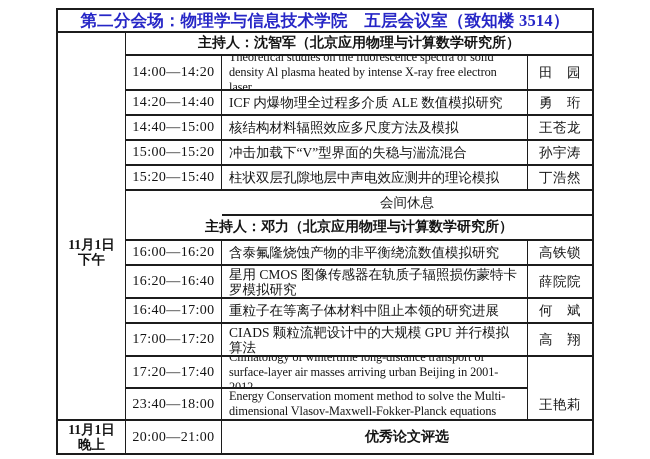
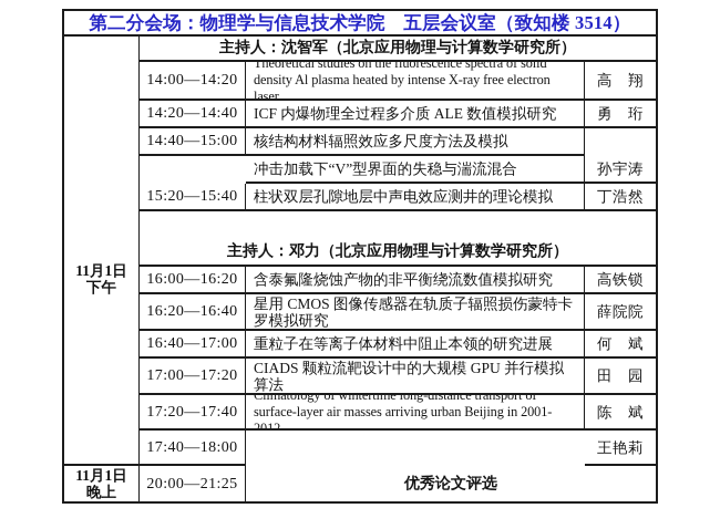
  第二分会场：物理学与信息技术学院 五层会议室（致知楼 3514）
  11月1日
  下午
  主持人：沈智军（北京应用物理与计算数学研究所）
  14:00—14:20
  Theoretical studies on the fluorescence spectra of solid density Al plasma heated by intense X-ray free electron laser
- 田 园
+ 高 翔
  14:20—14:40
  ICF 内爆物理全过程多介质 ALE 数值模拟研究
  勇 珩
  14:40—15:00
  核结构材料辐照效应多尺度方法及模拟
- 王苍龙
- 15:00—15:20
  冲击加载下“V”型界面的失稳与湍流混合
  孙宇涛
  15:20—15:40
  柱状双层孔隙地层中声电效应测井的理论模拟
  丁浩然
- 会间休息
  主持人：邓力（北京应用物理与计算数学研究所）
  16:00—16:20
  含泰氟隆烧蚀产物的非平衡绕流数值模拟研究
  高铁锁
  16:20—16:40
  星用 CMOS 图像传感器在轨质子辐照损伤蒙特卡罗模拟研究
  薛院院
  16:40—17:00
  重粒子在等离子体材料中阻止本领的研究进展
  何 斌
  17:00—17:20
  CIADS 颗粒流靶设计中的大规模 GPU 并行模拟算法
- 高 翔
+ 田 园
  17:20—17:40
  Climatology of wintertime long-distance transport of surface-layer air masses arriving urban Beijing in 2001-2012
+ 陈 斌
- 23:40—18:00
+ 17:40—18:00
- Energy Conservation moment method to solve the Multi-dimensional Vlasov-Maxwell-Fokker-Planck equations
  王艳莉
  11月1日
  晚上
- 20:00—21:00
+ 20:00—21:25
  优秀论文评选
